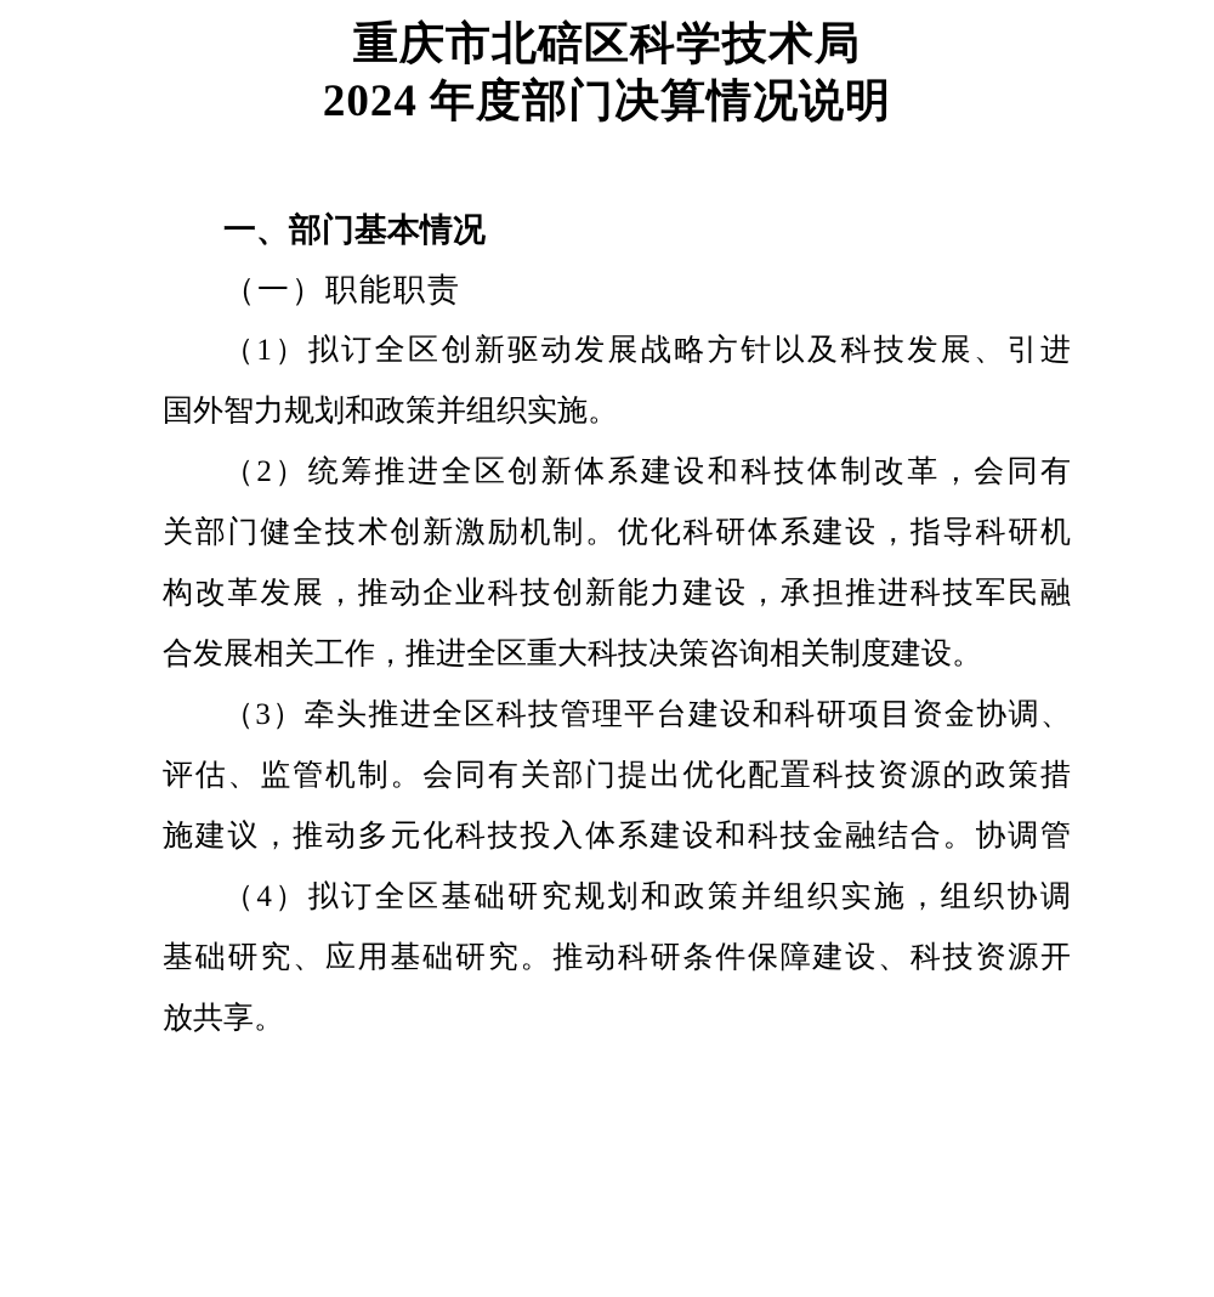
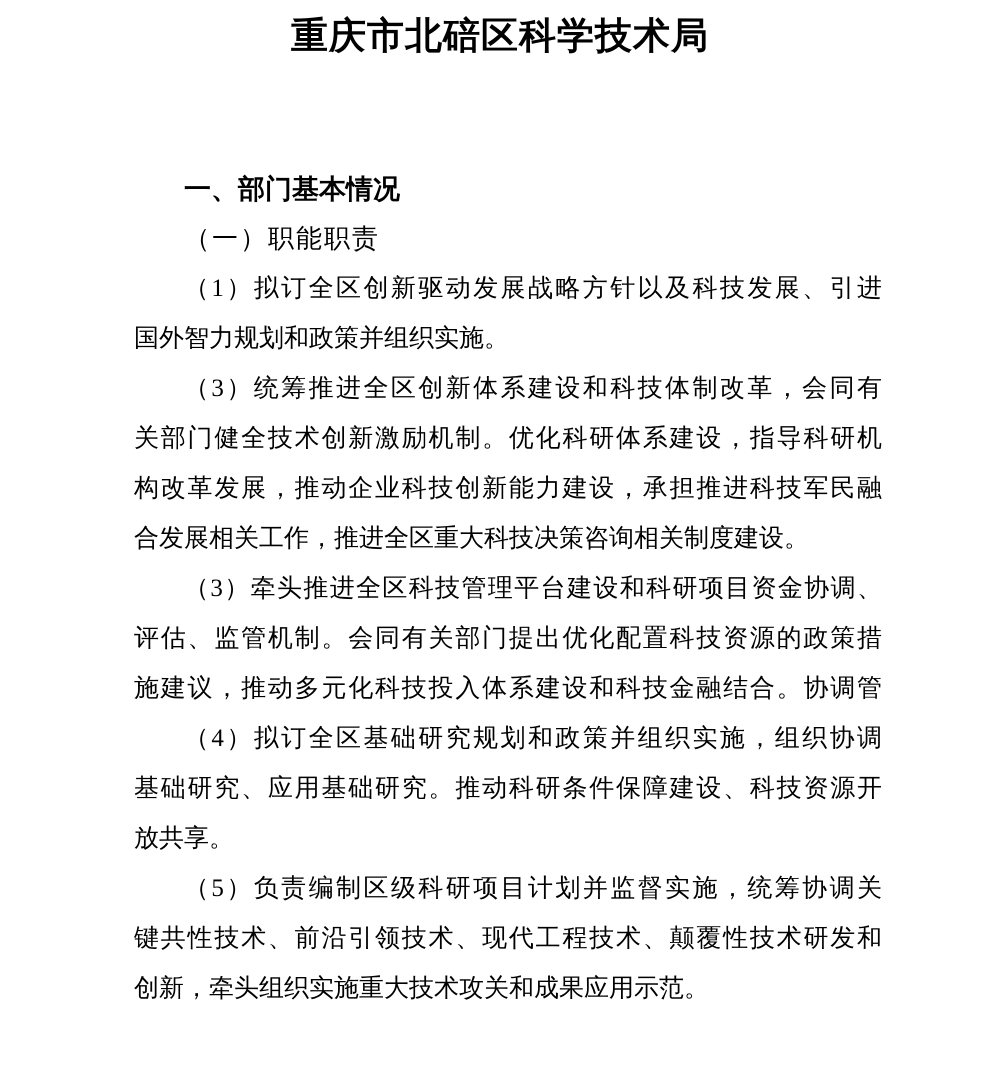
  重庆市北碚区科学技术局
- 2024 年度部门决算情况说明
  一、部门基本情况
  （一）职能职责
  （1）拟订全区创新驱动发展战略方针以及科技发展、引进
  国外智力规划和政策并组织实施。
- （2）统筹推进全区创新体系建设和科技体制改革，会同有
+ （3）统筹推进全区创新体系建设和科技体制改革，会同有
  关部门健全技术创新激励机制。优化科研体系建设，指导科研机
  构改革发展，推动企业科技创新能力建设，承担推进科技军民融
  合发展相关工作，推进全区重大科技决策咨询相关制度建设。
  （3）牵头推进全区科技管理平台建设和科研项目资金协调、
  评估、监管机制。会同有关部门提出优化配置科技资源的政策措
  施建议，推动多元化科技投入体系建设和科技金融结合。协调管
  （4）拟订全区基础研究规划和政策并组织实施，组织协调
  基础研究、应用基础研究。推动科研条件保障建设、科技资源开
  放共享。
+ （5）负责编制区级科研项目计划并监督实施，统筹协调关
+ 键共性技术、前沿引领技术、现代工程技术、颠覆性技术研发和
+ 创新，牵头组织实施重大技术攻关和成果应用示范。
